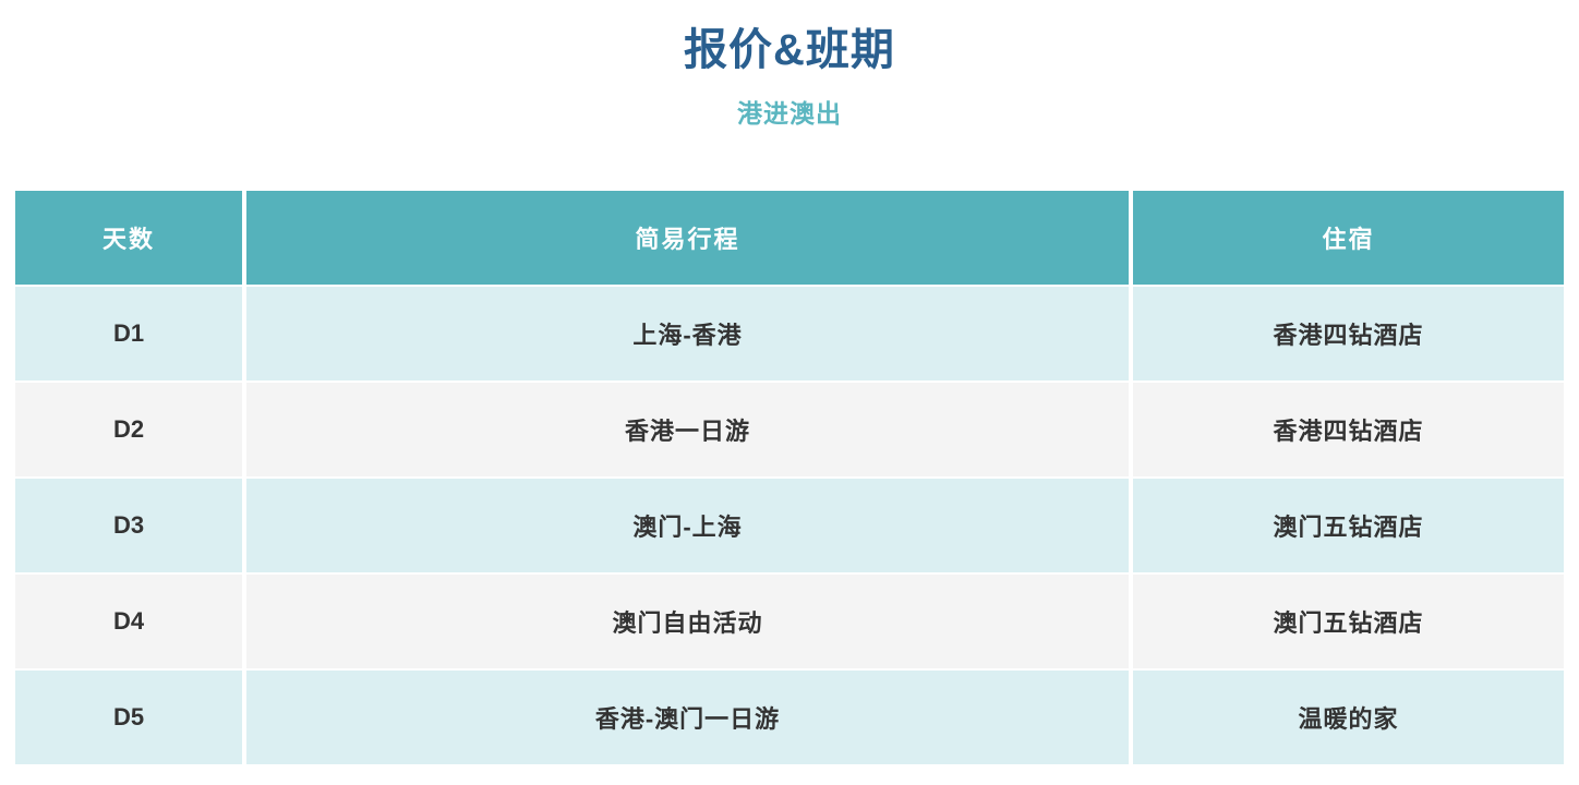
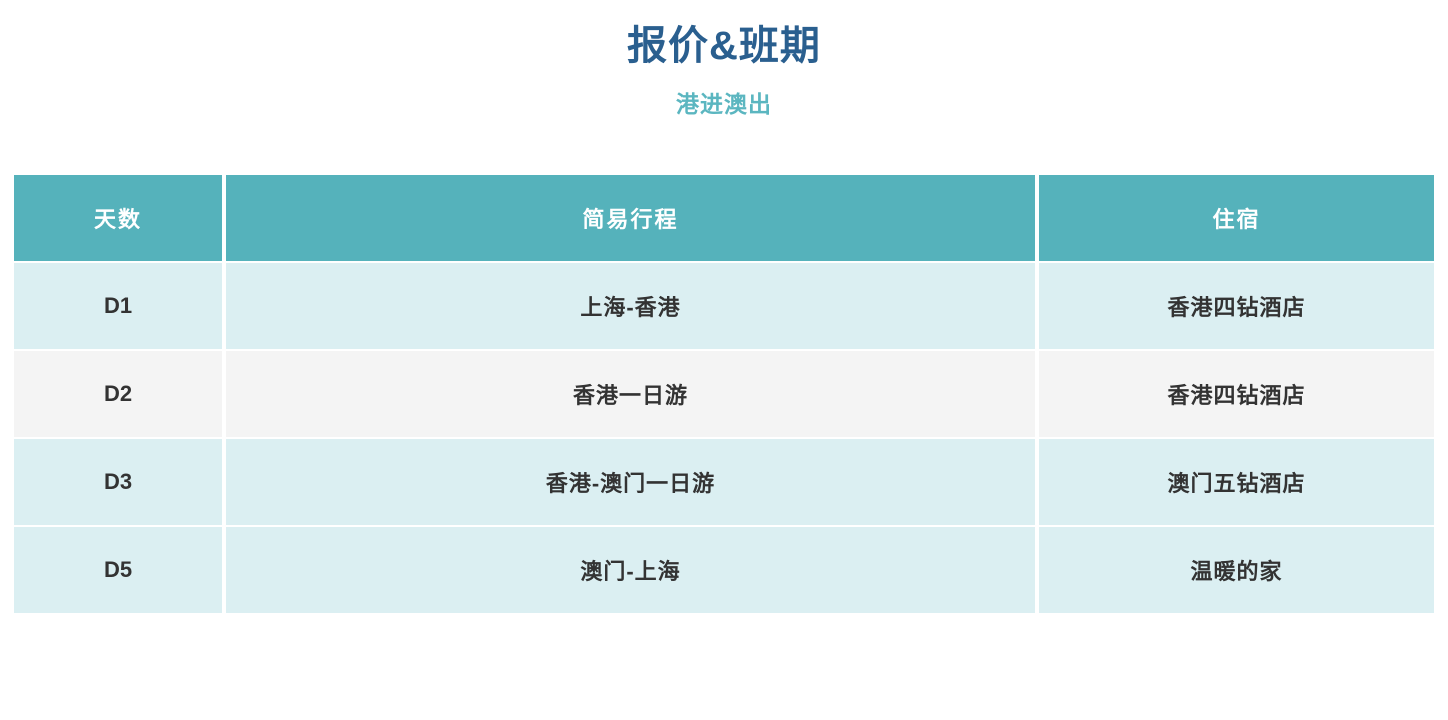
  报价&班期
  港进澳出
  天数	简易行程	住宿
  D1	上海-香港	香港四钻酒店
  D2	香港一日游	香港四钻酒店
- D3	澳门-上海	澳门五钻酒店
+ D3	香港-澳门一日游	澳门五钻酒店
- D4	澳门自由活动	澳门五钻酒店
- D5	香港-澳门一日游	温暖的家
+ D5	澳门-上海	温暖的家
